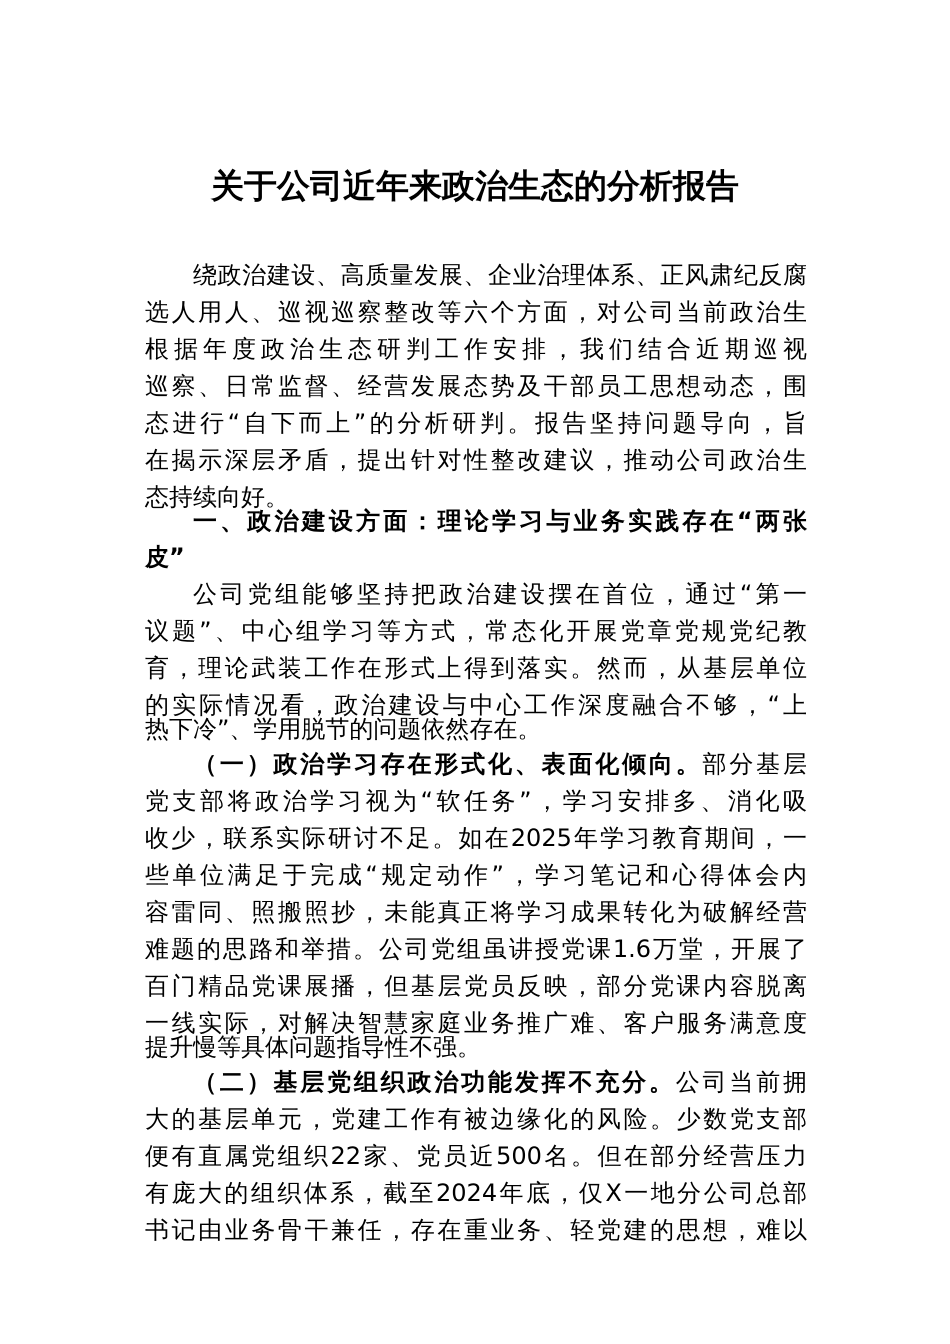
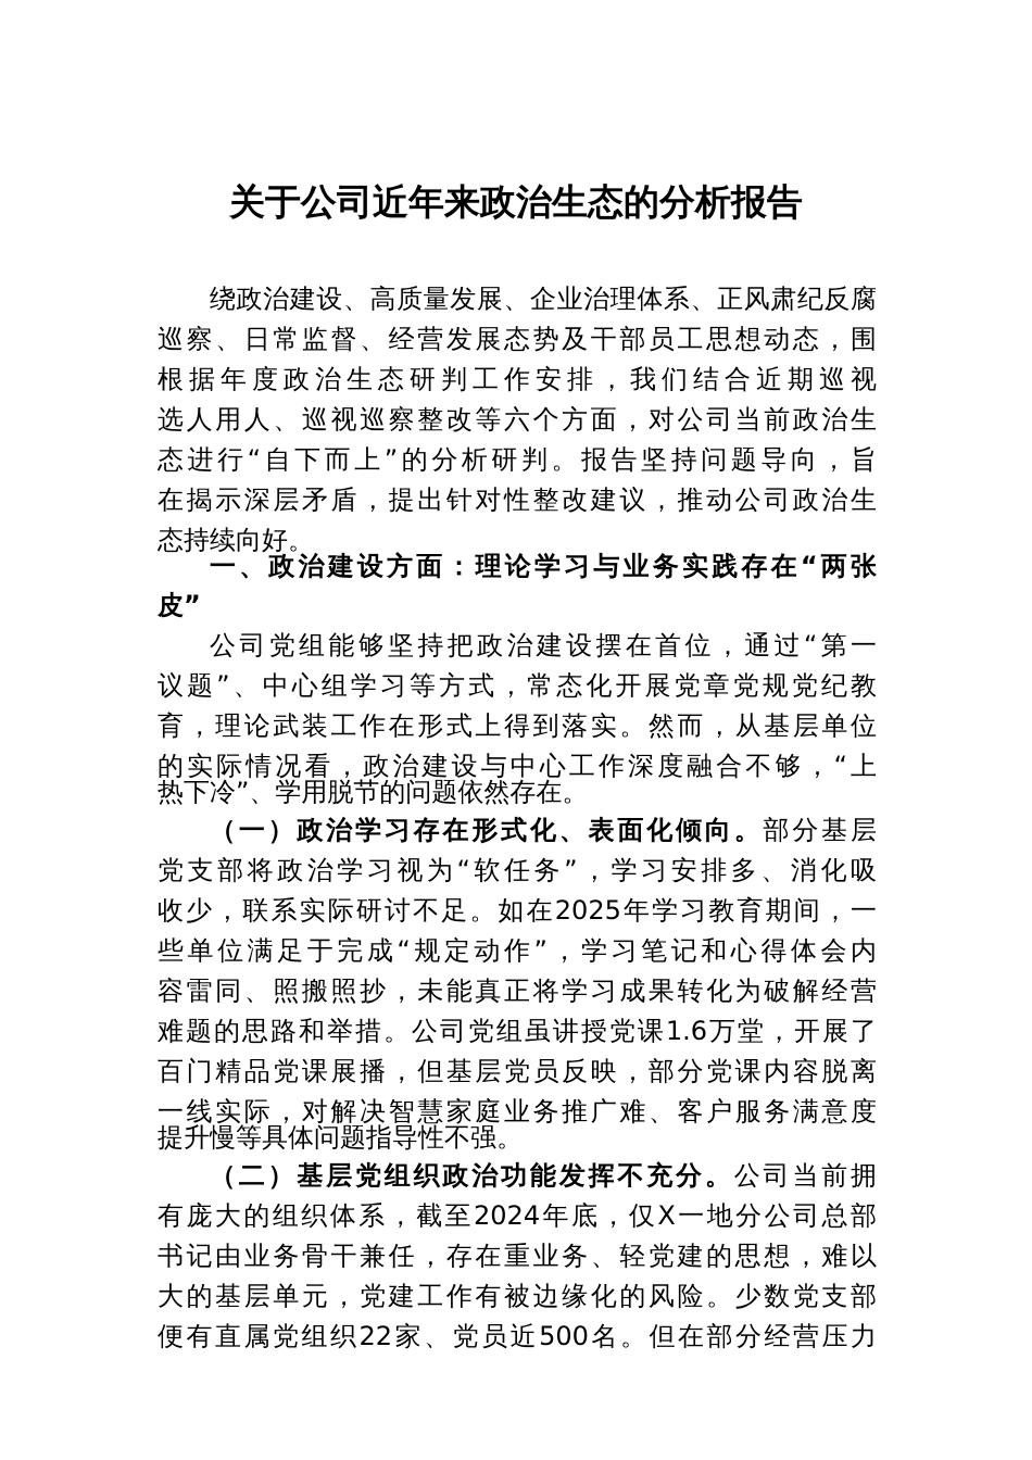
  关于公司近年来政治生态的分析报告
  绕政治建设、高质量发展、企业治理体系、正风肃纪反腐
- 选人用人、巡视巡察整改等六个方面，对公司当前政治生
+ 巡察、日常监督、经营发展态势及干部员工思想动态，围
  根据年度政治生态研判工作安排，我们结合近期巡视
- 巡察、日常监督、经营发展态势及干部员工思想动态，围
+ 选人用人、巡视巡察整改等六个方面，对公司当前政治生
  态进行“自下而上”的分析研判。报告坚持问题导向，旨
  在揭示深层矛盾，提出针对性整改建议，推动公司政治生
  态持续向好。
  一、政治建设方面：理论学习与业务实践存在“两张
  皮”
  公司党组能够坚持把政治建设摆在首位，通过“第一
  议题”、中心组学习等方式，常态化开展党章党规党纪教
  育，理论武装工作在形式上得到落实。然而，从基层单位
  的实际情况看，政治建设与中心工作深度融合不够，“上
  热下冷”、学用脱节的问题依然存在。
  （一）政治学习存在形式化、表面化倾向。部分基层
  党支部将政治学习视为“软任务”，学习安排多、消化吸
  收少，联系实际研讨不足。如在2025年学习教育期间，一
  些单位满足于完成“规定动作”，学习笔记和心得体会内
  容雷同、照搬照抄，未能真正将学习成果转化为破解经营
  难题的思路和举措。公司党组虽讲授党课1.6万堂，开展了
  百门精品党课展播，但基层党员反映，部分党课内容脱离
  一线实际，对解决智慧家庭业务推广难、客户服务满意度
  提升慢等具体问题指导性不强。
  （二）基层党组织政治功能发挥不充分。公司当前拥
- 大的基层单元，党建工作有被边缘化的风险。少数党支部
+ 有庞大的组织体系，截至2024年底，仅X一地分公司总部
- 便有直属党组织22家、党员近500名。但在部分经营压力
+ 书记由业务骨干兼任，存在重业务、轻党建的思想，难以
- 有庞大的组织体系，截至2024年底，仅X一地分公司总部
+ 大的基层单元，党建工作有被边缘化的风险。少数党支部
- 书记由业务骨干兼任，存在重业务、轻党建的思想，难以
+ 便有直属党组织22家、党员近500名。但在部分经营压力
